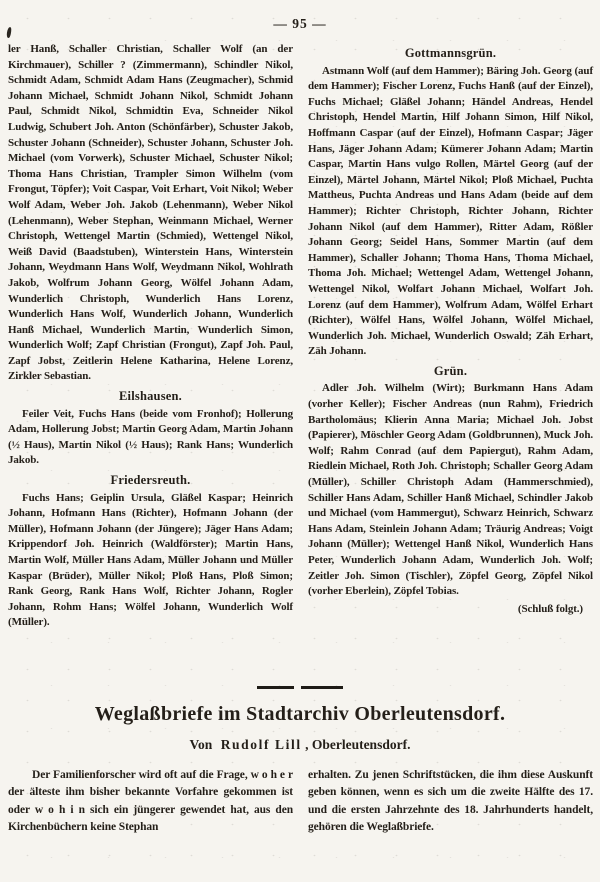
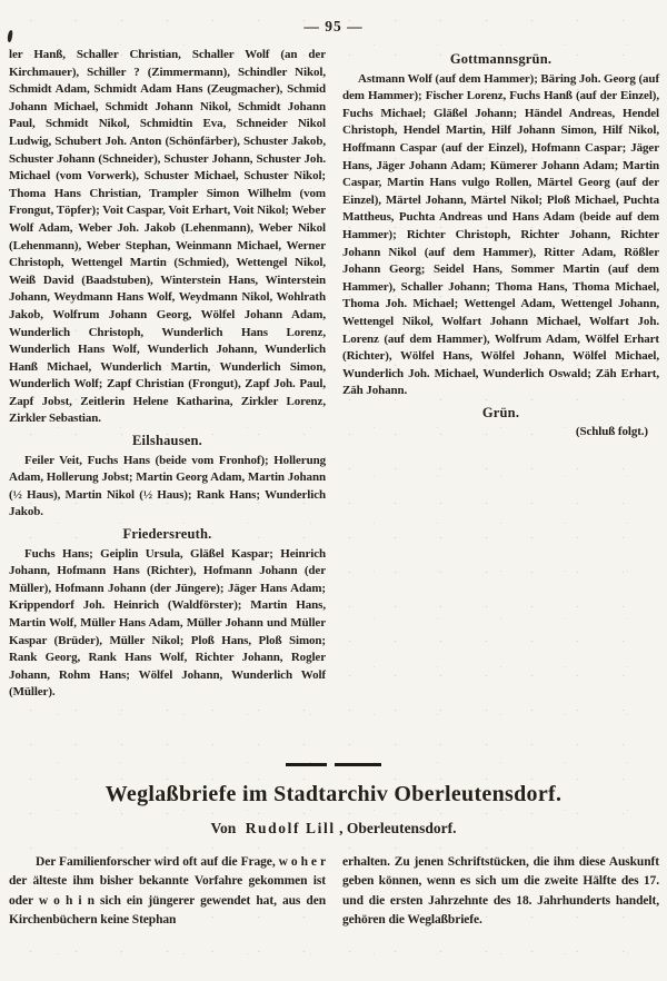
  — 95 —
- ler Hanß, Schaller Christian, Schaller Wolf (an der Kirchmauer), Schiller ? (Zimmermann), Schindler Nikol, Schmidt Adam, Schmidt Adam Hans (Zeugmacher), Schmid Johann Michael, Schmidt Johann Nikol, Schmidt Johann Paul, Schmidt Nikol, Schmidtin Eva, Schneider Nikol Ludwig, Schubert Joh. Anton (Schönfärber), Schuster Jakob, Schuster Johann (Schneider), Schuster Johann, Schuster Joh. Michael (vom Vorwerk), Schuster Michael, Schuster Nikol; Thoma Hans Christian, Trampler Simon Wilhelm (vom Frongut, Töpfer); Voit Caspar, Voit Erhart, Voit Nikol; Weber Wolf Adam, Weber Joh. Jakob (Lehenmann), Weber Nikol (Lehenmann), Weber Stephan, Weinmann Michael, Werner Christoph, Wettengel Martin (Schmied), Wettengel Nikol, Weiß David (Baadstuben), Winterstein Hans, Winterstein Johann, Weydmann Hans Wolf, Weydmann Nikol, Wohlrath Jakob, Wolfrum Johann Georg, Wölfel Johann Adam, Wunderlich Christoph, Wunderlich Hans Lorenz, Wunderlich Hans Wolf, Wunderlich Johann, Wunderlich Hanß Michael, Wunderlich Martin, Wunderlich Simon, Wunderlich Wolf; Zapf Christian (Frongut), Zapf Joh. Paul, Zapf Jobst, Zeitlerin Helene Katharina, Helene Lorenz, Zirkler Sebastian.
+ ler Hanß, Schaller Christian, Schaller Wolf (an der Kirchmauer), Schiller ? (Zimmermann), Schindler Nikol, Schmidt Adam, Schmidt Adam Hans (Zeugmacher), Schmid Johann Michael, Schmidt Johann Nikol, Schmidt Johann Paul, Schmidt Nikol, Schmidtin Eva, Schneider Nikol Ludwig, Schubert Joh. Anton (Schönfärber), Schuster Jakob, Schuster Johann (Schneider), Schuster Johann, Schuster Joh. Michael (vom Vorwerk), Schuster Michael, Schuster Nikol; Thoma Hans Christian, Trampler Simon Wilhelm (vom Frongut, Töpfer); Voit Caspar, Voit Erhart, Voit Nikol; Weber Wolf Adam, Weber Joh. Jakob (Lehenmann), Weber Nikol (Lehenmann), Weber Stephan, Weinmann Michael, Werner Christoph, Wettengel Martin (Schmied), Wettengel Nikol, Weiß David (Baadstuben), Winterstein Hans, Winterstein Johann, Weydmann Hans Wolf, Weydmann Nikol, Wohlrath Jakob, Wolfrum Johann Georg, Wölfel Johann Adam, Wunderlich Christoph, Wunderlich Hans Lorenz, Wunderlich Hans Wolf, Wunderlich Johann, Wunderlich Hanß Michael, Wunderlich Martin, Wunderlich Simon, Wunderlich Wolf; Zapf Christian (Frongut), Zapf Joh. Paul, Zapf Jobst, Zeitlerin Helene Katharina, Zirkler Lorenz, Zirkler Sebastian.
  Eilshausen.
  Feiler Veit, Fuchs Hans (beide vom Fronhof); Hollerung Adam, Hollerung Jobst; Martin Georg Adam, Martin Johann (½ Haus), Martin Nikol (½ Haus); Rank Hans; Wunderlich Jakob.
  Friedersreuth.
  Fuchs Hans; Geiplin Ursula, Gläßel Kaspar; Heinrich Johann, Hofmann Hans (Richter), Hofmann Johann (der Müller), Hofmann Johann (der Jüngere); Jäger Hans Adam; Krippendorf Joh. Heinrich (Waldförster); Martin Hans, Martin Wolf, Müller Hans Adam, Müller Johann und Müller Kaspar (Brüder), Müller Nikol; Ploß Hans, Ploß Simon; Rank Georg, Rank Hans Wolf, Richter Johann, Rogler Johann, Rohm Hans; Wölfel Johann, Wunderlich Wolf (Müller).
  Gottmannsgrün.
  Astmann Wolf (auf dem Hammer); Bäring Joh. Georg (auf dem Hammer); Fischer Lorenz, Fuchs Hanß (auf der Einzel), Fuchs Michael; Gläßel Johann; Händel Andreas, Hendel Christoph, Hendel Martin, Hilf Johann Simon, Hilf Nikol, Hoffmann Caspar (auf der Einzel), Hofmann Caspar; Jäger Hans, Jäger Johann Adam; Kümerer Johann Adam; Martin Caspar, Martin Hans vulgo Rollen, Märtel Georg (auf der Einzel), Märtel Johann, Märtel Nikol; Ploß Michael, Puchta Mattheus, Puchta Andreas und Hans Adam (beide auf dem Hammer); Richter Christoph, Richter Johann, Richter Johann Nikol (auf dem Hammer), Ritter Adam, Rößler Johann Georg; Seidel Hans, Sommer Martin (auf dem Hammer), Schaller Johann; Thoma Hans, Thoma Michael, Thoma Joh. Michael; Wettengel Adam, Wettengel Johann, Wettengel Nikol, Wolfart Johann Michael, Wolfart Joh. Lorenz (auf dem Hammer), Wolfrum Adam, Wölfel Erhart (Richter), Wölfel Hans, Wölfel Johann, Wölfel Michael, Wunderlich Joh. Michael, Wunderlich Oswald; Zäh Erhart, Zäh Johann.
  Grün.
- Adler Joh. Wilhelm (Wirt); Burkmann Hans Adam (vorher Keller); Fischer Andreas (nun Rahm), Friedrich Bartholomäus; Klierin Anna Maria; Michael Joh. Jobst (Papierer), Möschler Georg Adam (Goldbrunnen), Muck Joh. Wolf; Rahm Conrad (auf dem Papiergut), Rahm Adam, Riedlein Michael, Roth Joh. Christoph; Schaller Georg Adam (Müller), Schiller Christoph Adam (Hammerschmied), Schiller Hans Adam, Schiller Hanß Michael, Schindler Jakob und Michael (vom Hammergut), Schwarz Heinrich, Schwarz Hans Adam, Steinlein Johann Adam; Träurig Andreas; Voigt Johann (Müller); Wettengel Hanß Nikol, Wunderlich Hans Peter, Wunderlich Johann Adam, Wunderlich Joh. Wolf; Zeitler Joh. Simon (Tischler), Zöpfel Georg, Zöpfel Nikol (vorher Eberlein), Zöpfel Tobias.
  (Schluß folgt.)
  Weglaßbriefe im Stadtarchiv Oberleutensdorf.
  Von Rudolf Lill , Oberleutensdorf.
  Der Familienforscher wird oft auf die Frage, w o h e r der älteste ihm bisher bekannte Vorfahre gekommen ist oder w o h i n sich ein jüngerer gewendet hat, aus den Kirchenbüchern keine Stephan
  erhalten. Zu jenen Schriftstücken, die ihm diese Auskunft geben können, wenn es sich um die zweite Hälfte des 17. und die ersten Jahrzehnte des 18. Jahrhunderts handelt, gehören die Weglaßbriefe.
